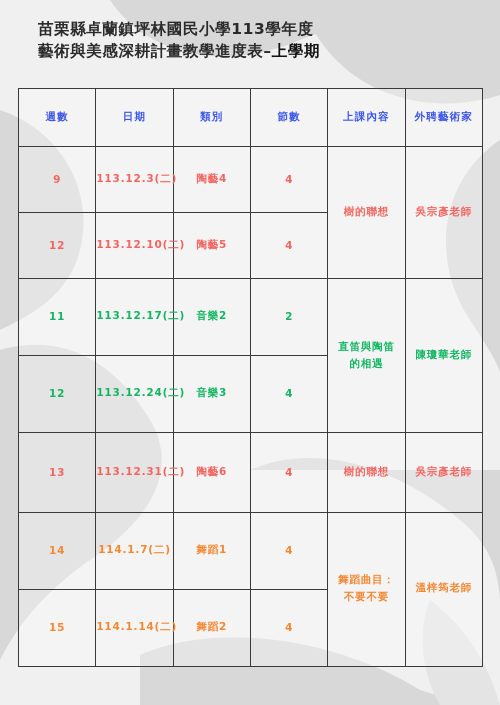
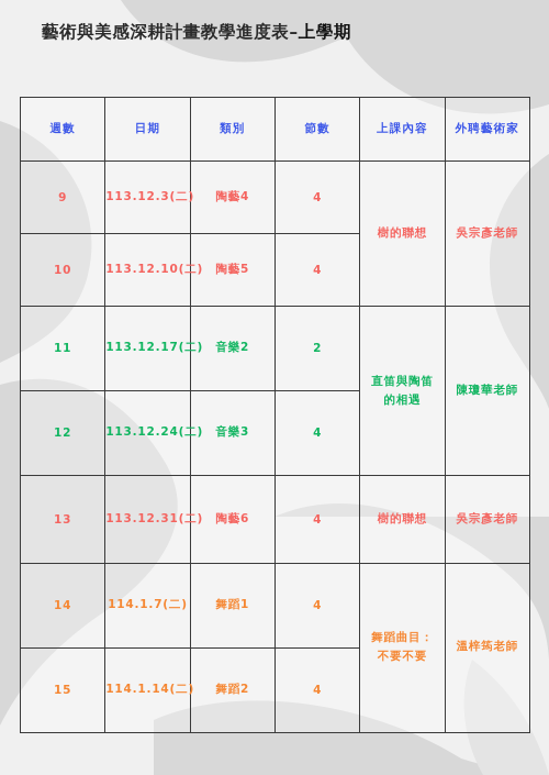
- 苗栗縣卓蘭鎮坪林國民小學113學年度
  藝術與美感深耕計畫教學進度表–上學期
  週數	日期	類別	節數	上課內容	外聘藝術家
  9	113.12.3(二)	陶藝4	4	樹的聯想	吳宗彥老師
- 12	113.12.10(二)	陶藝5	4
+ 10	113.12.10(二)	陶藝5	4
  11	113.12.17(二)	音樂2	2	直笛與陶笛的相遇	陳瓊華老師
  12	113.12.24(二)	音樂3	4
  13	113.12.31(二)	陶藝6	4	樹的聯想	吳宗彥老師
  14	114.1.7(二)	舞蹈1	4	舞蹈曲目：不要不要	溫梓筠老師
  15	114.1.14(二)	舞蹈2	4
